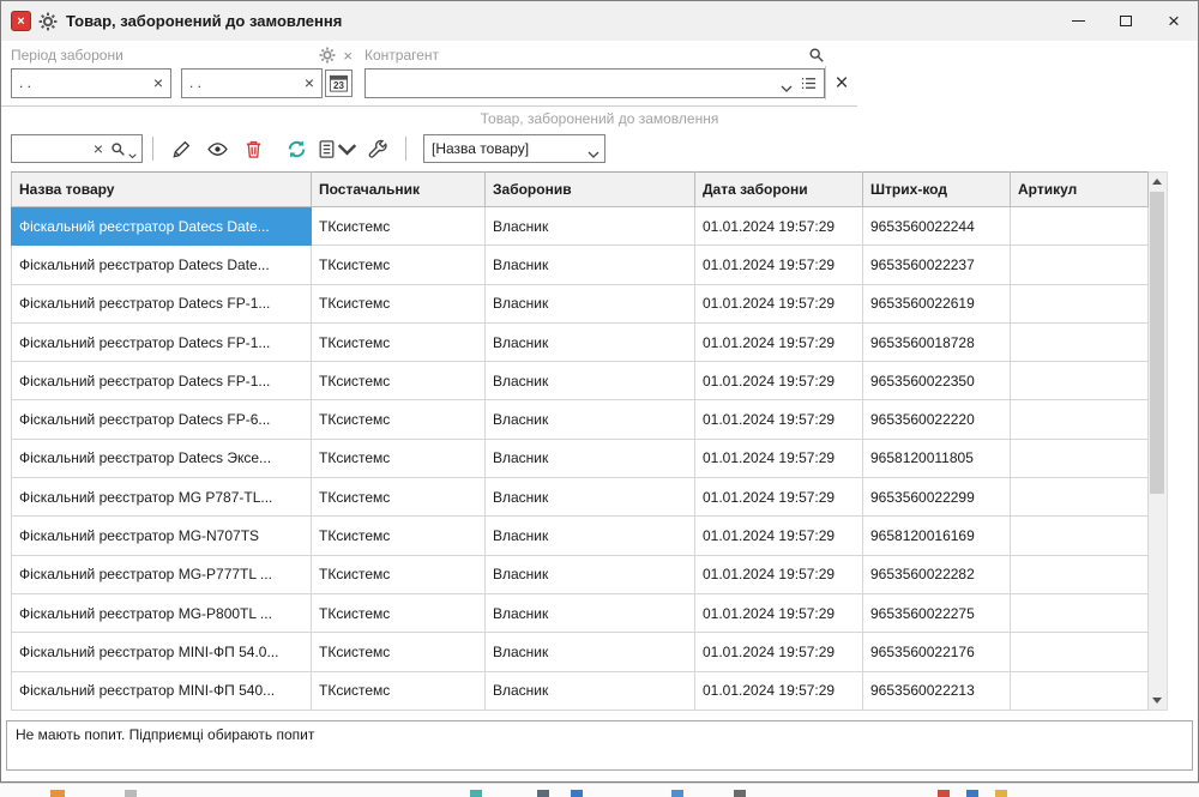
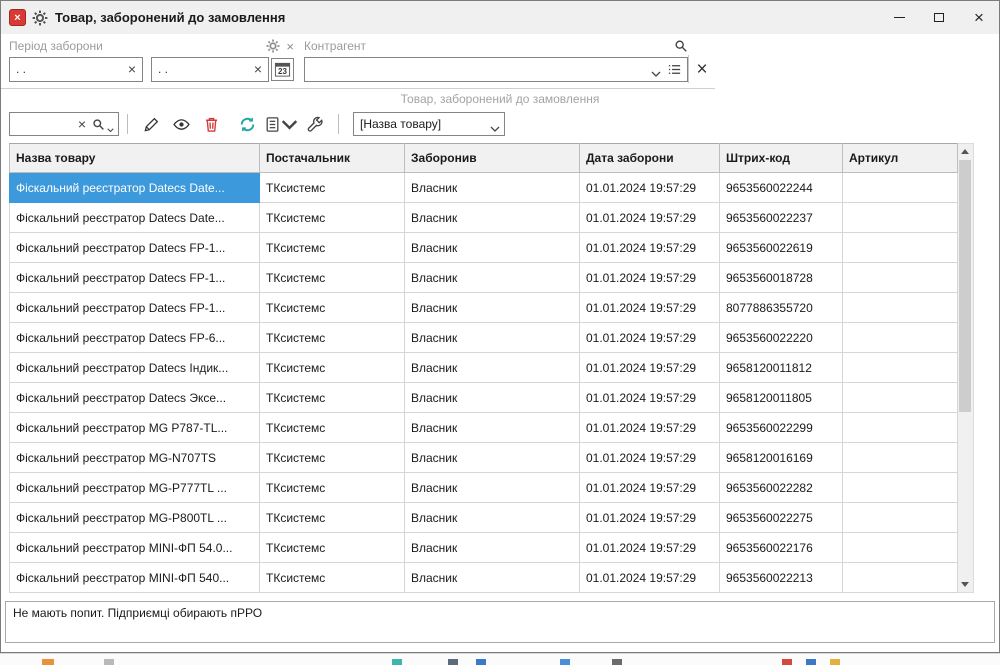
  ×
  Товар, заборонений до замовлення
  ×
  Період заборони
  ×
  . .
  ×
  . .
  ×
  23
  Контрагент
  ×
  Товар, заборонений до замовлення
  ×
  [Назва товару]
  Назва товару	Постачальник	Заборонив	Дата заборони	Штрих-код	Артикул
  Фіскальний реєстратор Datecs Date...	ТКсистемс	Власник	01.01.2024 19:57:29	9653560022244
  Фіскальний реєстратор Datecs Date...	ТКсистемс	Власник	01.01.2024 19:57:29	9653560022237
  Фіскальний реєстратор Datecs FP-1...	ТКсистемс	Власник	01.01.2024 19:57:29	9653560022619
  Фіскальний реєстратор Datecs FP-1...	ТКсистемс	Власник	01.01.2024 19:57:29	9653560018728
- Фіскальний реєстратор Datecs FP-1...	ТКсистемс	Власник	01.01.2024 19:57:29	9653560022350
+ Фіскальний реєстратор Datecs FP-1...	ТКсистемс	Власник	01.01.2024 19:57:29	8077886355720
  Фіскальний реєстратор Datecs FP-6...	ТКсистемс	Власник	01.01.2024 19:57:29	9653560022220
+ Фіскальний реєстратор Datecs Індик...	ТКсистемс	Власник	01.01.2024 19:57:29	9658120011812
  Фіскальний реєстратор Datecs Эксе...	ТКсистемс	Власник	01.01.2024 19:57:29	9658120011805
  Фіскальний реєстратор MG P787-TL...	ТКсистемс	Власник	01.01.2024 19:57:29	9653560022299
  Фіскальний реєстратор MG-N707TS	ТКсистемс	Власник	01.01.2024 19:57:29	9658120016169
  Фіскальний реєстратор MG-P777TL ...	ТКсистемс	Власник	01.01.2024 19:57:29	9653560022282
  Фіскальний реєстратор MG-P800TL ...	ТКсистемс	Власник	01.01.2024 19:57:29	9653560022275
  Фіскальний реєстратор MINI-ФП 54.0...	ТКсистемс	Власник	01.01.2024 19:57:29	9653560022176
  Фіскальний реєстратор MINI-ФП 540...	ТКсистемс	Власник	01.01.2024 19:57:29	9653560022213
- Не мають попит. Підприємці обирають попит
+ Не мають попит. Підприємці обирають пРРО
